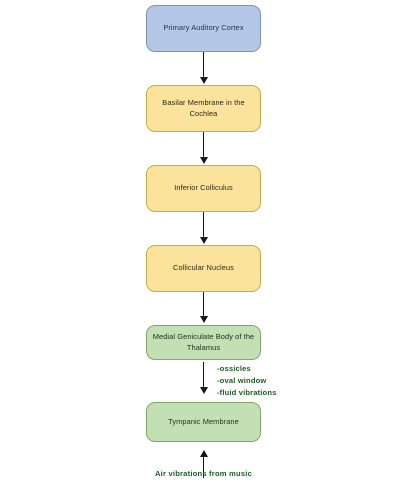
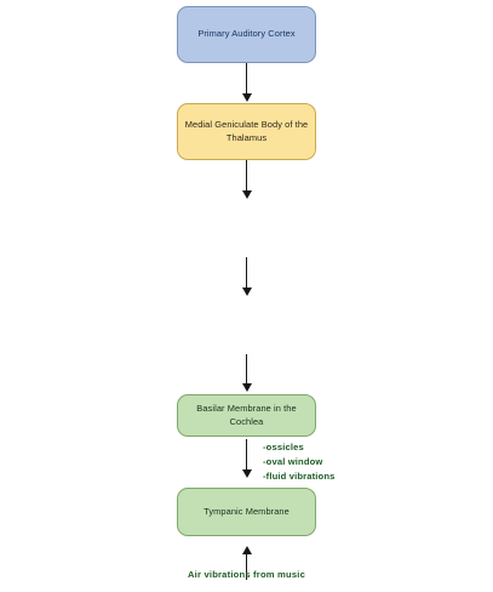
  Primary Auditory Cortex
- Basilar Membrane in the Cochlea
+ Medial Geniculate Body of the Thalamus
- Inferior Colliculus
- Collicular Nucleus
- Medial Geniculate Body of the Thalamus
+ Basilar Membrane in the Cochlea
  -ossicles
  -oval window
  -fluid vibrations
  Tympanic Membrane
  Air vibrations from music
